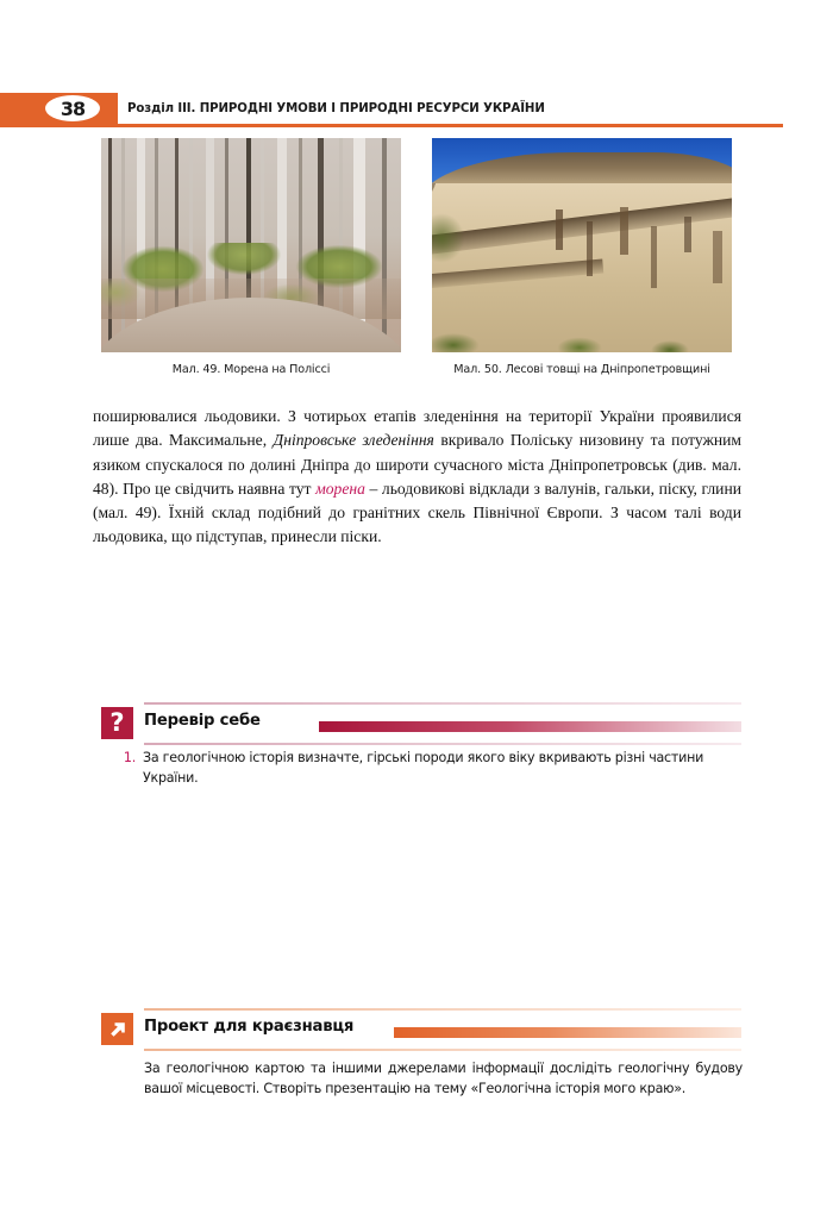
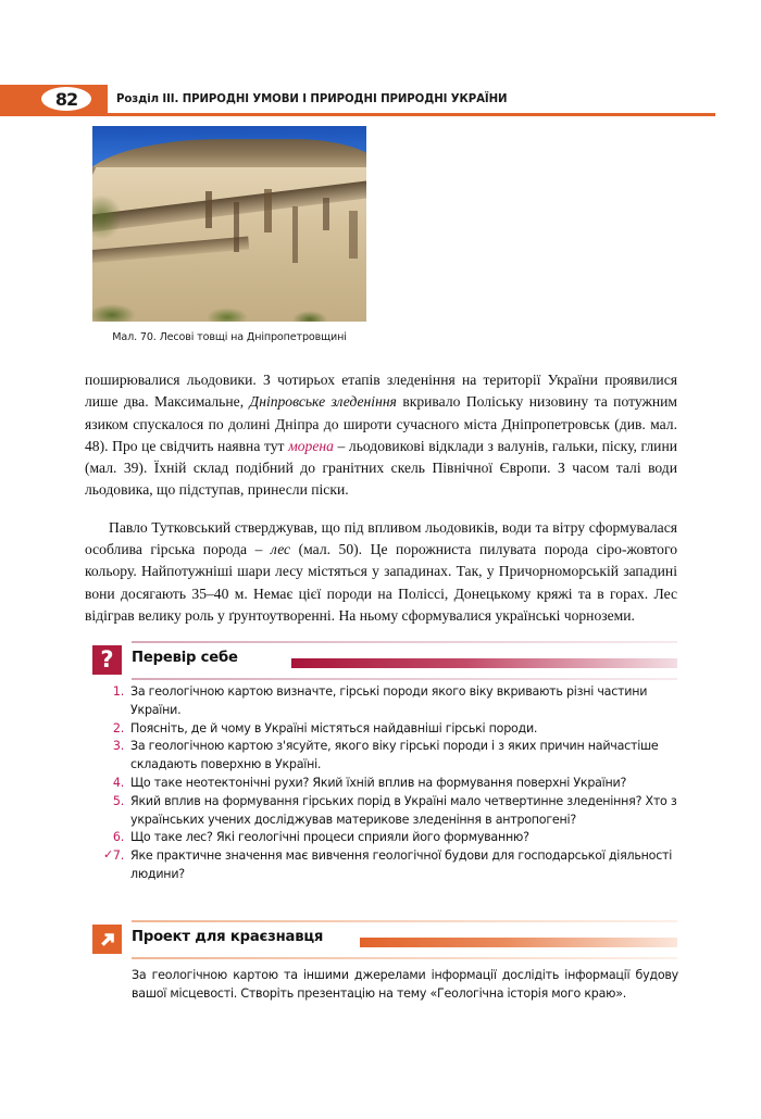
- 38
+ 82
- Розділ III. ПРИРОДНІ УМОВИ І ПРИРОДНІ РЕСУРСИ УКРАЇНИ
+ Розділ III. ПРИРОДНІ УМОВИ І ПРИРОДНІ ПРИРОДНІ УКРАЇНИ
- Мал. 49. Морена на Поліссі
- Мал. 50. Лесові товщі на Дніпропетровщині
+ Мал. 70. Лесові товщі на Дніпропетровщині
- поширювалися льодовики. З чотирьох етапів зледеніння на території України проявилися лише два. Максимальне, Дніпровське зледеніння вкривало Поліську низовину та потужним язиком спускалося по долині Дніпра до широти сучасного міста Дніпропетровськ (див. мал. 48). Про це свідчить наявна тут морена – льодовикові відклади з валунів, гальки, піску, глини (мал. 49). Їхній склад подібний до гранітних скель Північної Європи. З часом талі води льодовика, що підступав, принесли піски.
+ поширювалися льодовики. З чотирьох етапів зледеніння на території України проявилися лише два. Максимальне, Дніпровське зледеніння вкривало Поліську низовину та потужним язиком спускалося по долині Дніпра до широти сучасного міста Дніпропетровськ (див. мал. 48). Про це свідчить наявна тут морена – льодовикові відклади з валунів, гальки, піску, глини (мал. 39). Їхній склад подібний до гранітних скель Північної Європи. З часом талі води льодовика, що підступав, принесли піски.
+ Павло Тутковський стверджував, що під впливом льодовиків, води та вітру сформувалася особлива гірська порода – лес (мал. 50). Це порожниста пилувата порода сіро-жовтого кольору. Найпотужніші шари лесу містяться у западинах. Так, у Причорноморській западині вони досягають 35–40 м. Немає цієї породи на Поліссі, Донецькому кряжі та в горах. Лес відіграв велику роль у ґрунтоутворенні. На ньому сформувалися українські чорноземи.
  ?
  Перевір себе
  1.
- За геологічною історія визначте, гірські породи якого віку вкривають різні частини України.
+ За геологічною картою визначте, гірські породи якого віку вкривають різні частини України.
+ 2.
+ Поясніть, де й чому в Україні містяться найдавніші гірські породи.
+ 3.
+ За геологічною картою з'ясуйте, якого віку гірські породи і з яких причин найчастіше складають поверхню в Україні.
+ 4.
+ Що таке неотектонічні рухи? Який їхній вплив на формування поверхні України?
+ 5.
+ Який вплив на формування гірських порід в Україні мало четвертинне зледеніння? Хто з українських учених досліджував материкове зледеніння в антропогені?
+ 6.
+ Що таке лес? Які геологічні процеси сприяли його формуванню?
+ ✓
+ 7.
+ Яке практичне значення має вивчення геологічної будови для господарської діяльності людини?
  Проект для краєзнавця
- За геологічною картою та іншими джерелами інформації дослідіть геологічну будову вашої місцевості. Створіть презентацію на тему «Геологічна історія мого краю».
+ За геологічною картою та іншими джерелами інформації дослідіть інформації будову вашої місцевості. Створіть презентацію на тему «Геологічна історія мого краю».
